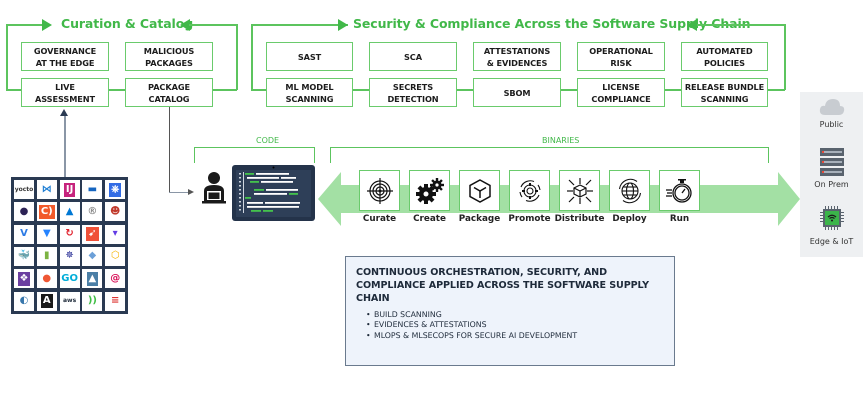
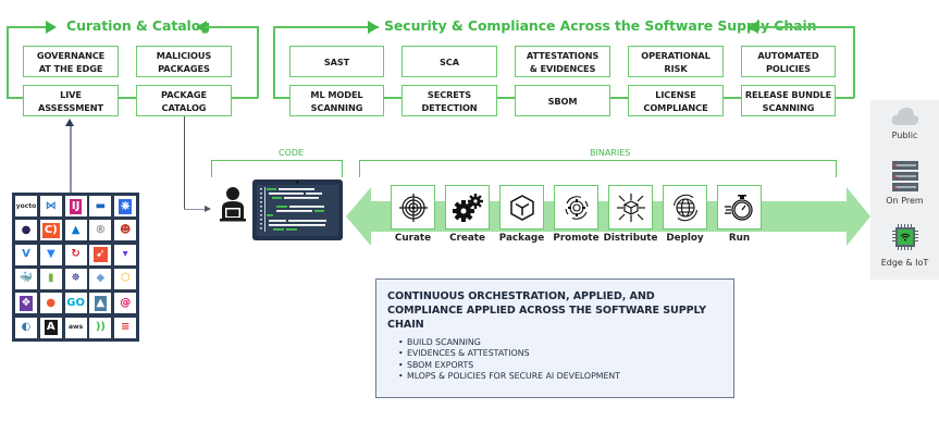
  Curation & Catalo
  GOVERNANCE
  AT THE EDGE
  MALICIOUS
  PACKAGES
  LIVE
  ASSESSMENT
  PACKAGE
  CATALOG
  Security & Compliance Across the Software Supp
  SAST
  SCA
  ATTESTATIONS
  & EVIDENCES
  OPERATIONAL
  RISK
  AUTOMATED
  POLICIES
  ML MODEL
  SCANNING
  SECRETS
  DETECTION
  SBOM
  LICENSE
  COMPLIANCE
  RELEASE BUNDLE
  SCANNING
  ⋈
  IJ
  ▬
  ⎈
  ●
  C)
  ▲
  ®
  ☻
  V
  ▼
  ↻
  ➹
  ▾
  🐳
  ▮
  ✵
  ◆
  ⬡
  ❖
  ●
  GO
  ▲
  @
  ◐
  A
  ))
  ≡
  CODE
  BINARIES
  Curate
  Create
  Package
  Promote
  Distribute
  Deploy
  Run
  Public
  On Prem
  Edge & IoT
- CONTINUOUS ORCHESTRATION, SECURITY, AND COMPLIANCE APPLIED ACROSS THE SOFTWARE SUPPLY CHAIN
+ CONTINUOUS ORCHESTRATION, APPLIED, AND COMPLIANCE APPLIED ACROSS THE SOFTWARE SUPPLY CHAIN
  BUILD SCANNING
  EVIDENCES & ATTESTATIONS
+ SBOM EXPORTS
- MLOPS & MLSECOPS FOR SECURE AI DEVELOPMENT
+ MLOPS & POLICIES FOR SECURE AI DEVELOPMENT
